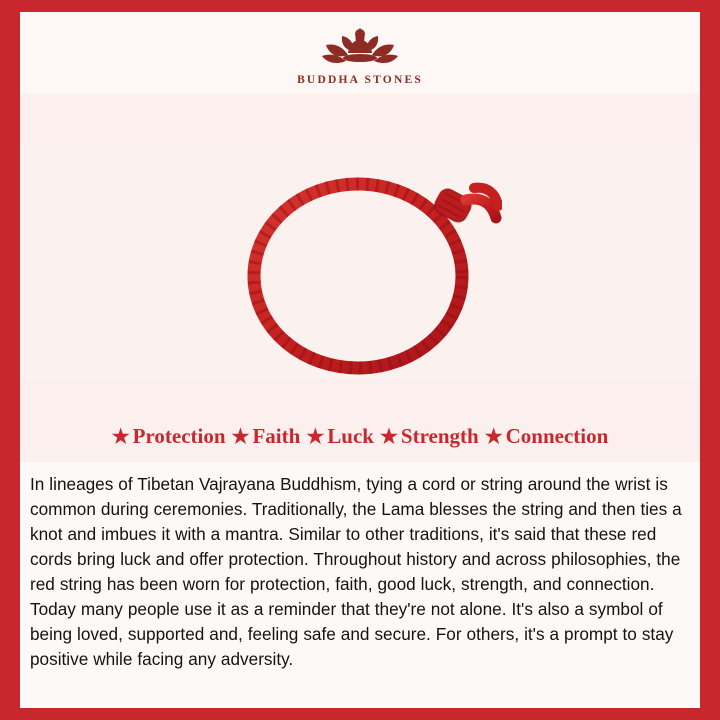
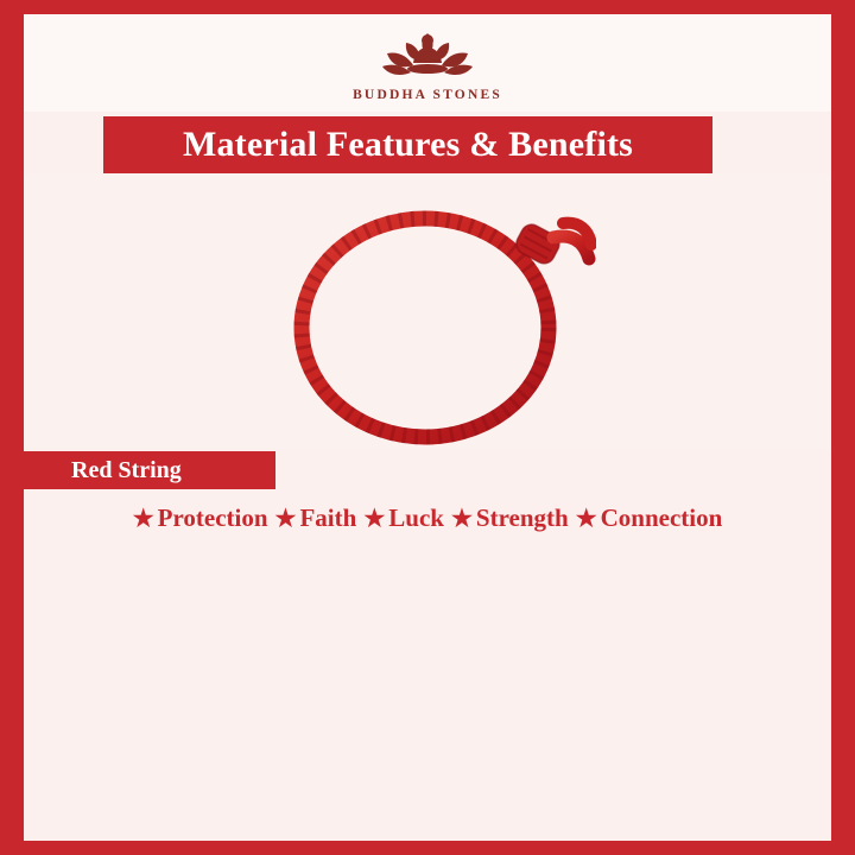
  BUDDHA STONES
+ Material Features & Benefits
+ Red String
  ★
  Protection
  ★
  Faith
  ★
  Luck
  ★
  Strength
  ★
  Connection
- In lineages of Tibetan Vajrayana Buddhism, tying a cord or string around the wrist is common during ceremonies. Traditionally, the Lama blesses the string and then ties a knot and imbues it with a mantra. Similar to other traditions, it's said that these red cords bring luck and offer protection. Throughout history and across philosophies, the red string has been worn for protection, faith, good luck, strength, and connection. Today many people use it as a reminder that they're not alone. It's also a symbol of being loved, supported and, feeling safe and secure. For others, it's a prompt to stay positive while facing any adversity.
